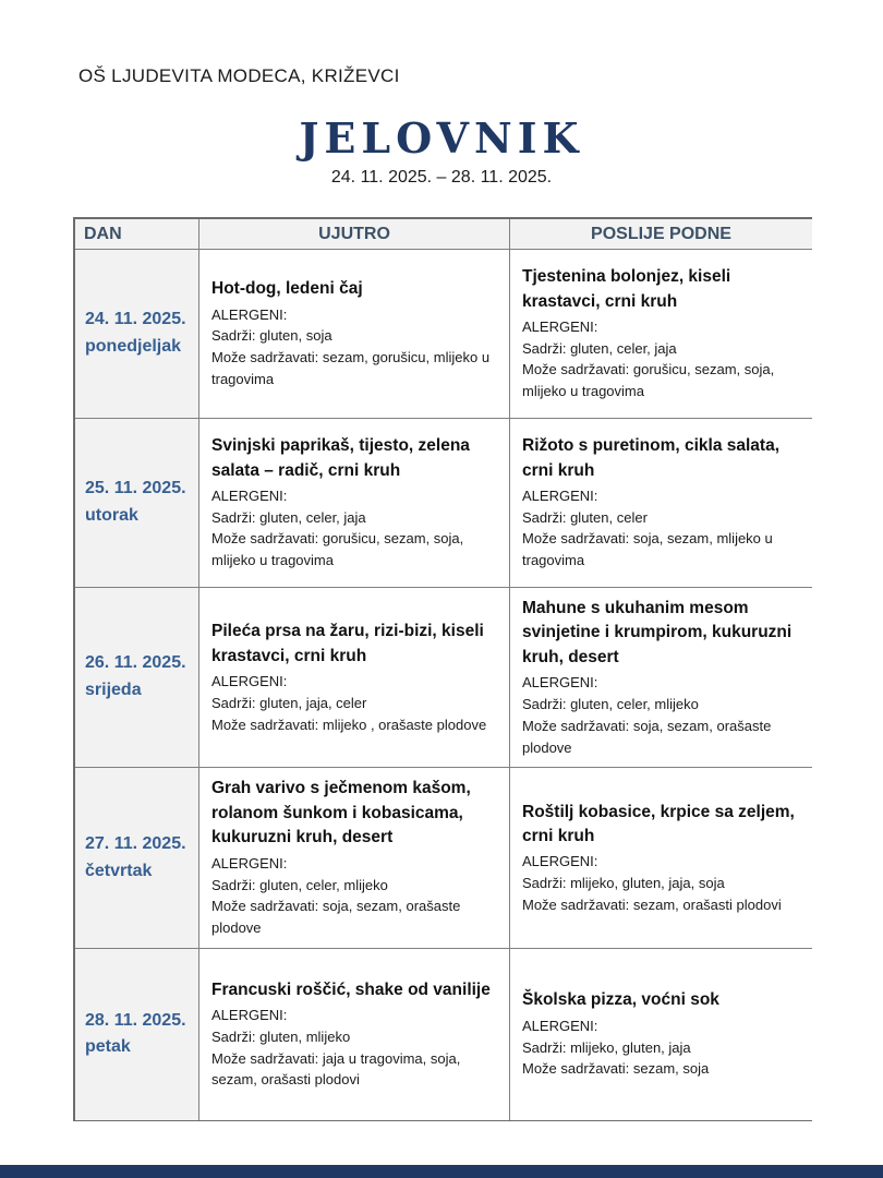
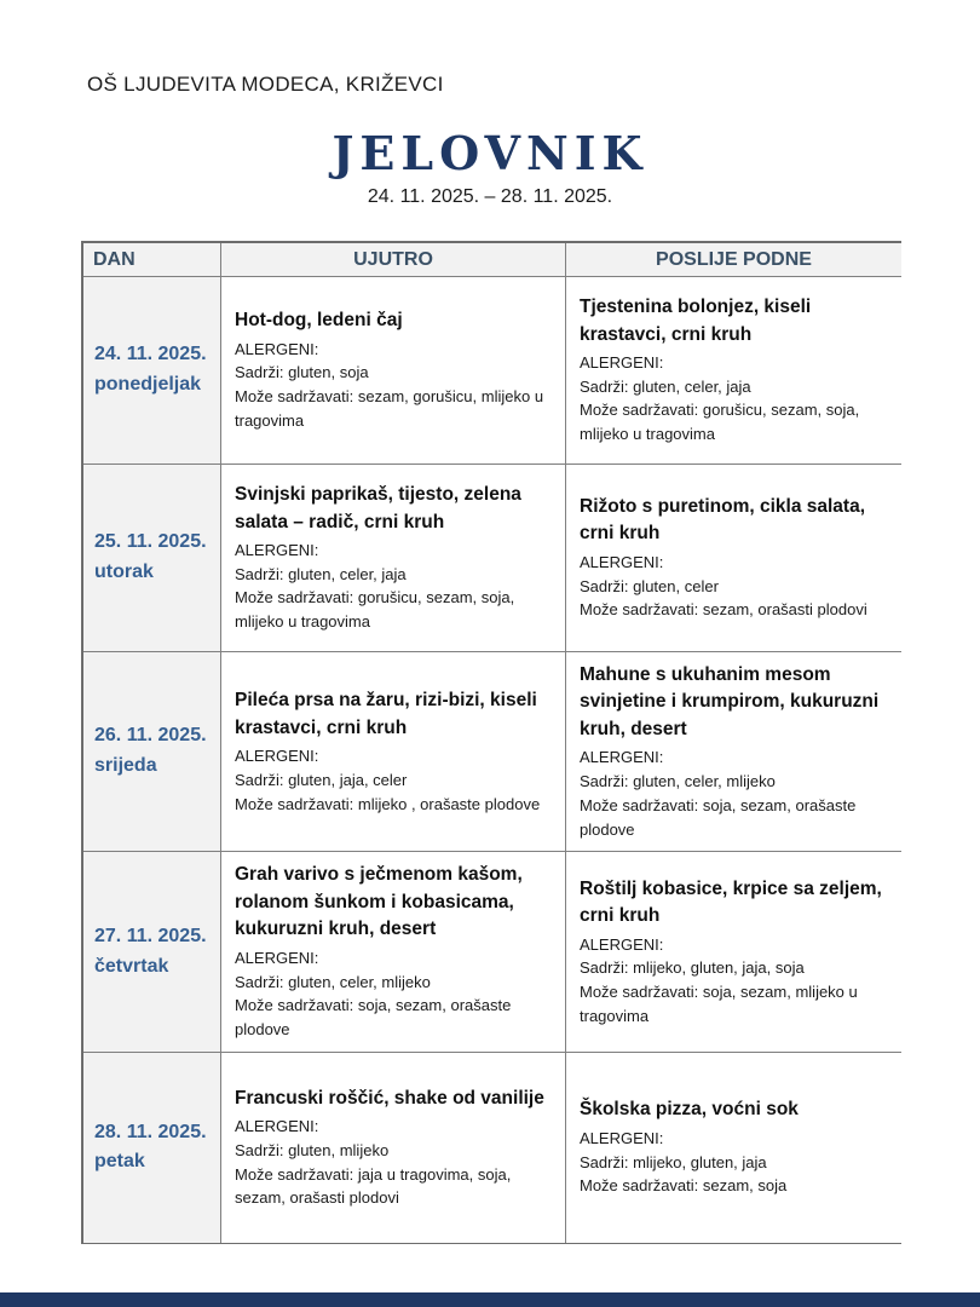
  OŠ LJUDEVITA MODECA, KRIŽEVCI
  JELOVNIK
  24. 11. 2025. – 28. 11. 2025.
  DAN
  UJUTRO
  POSLIJE PODNE
  24. 11. 2025.
  ponedjeljak
  Hot-dog, ledeni čaj
  ALERGENI:
  Sadrži: gluten, soja
  Može sadržavati: sezam, gorušicu, mlijeko u tragovima
  Tjestenina bolonjez, kiseli krastavci, crni kruh
  ALERGENI:
  Sadrži: gluten, celer, jaja
  Može sadržavati: gorušicu, sezam, soja, mlijeko u tragovima
  25. 11. 2025.
  utorak
  Svinjski paprikaš, tijesto, zelena salata – radič, crni kruh
  ALERGENI:
  Sadrži: gluten, celer, jaja
  Može sadržavati: gorušicu, sezam, soja, mlijeko u tragovima
  Rižoto s puretinom, cikla salata, crni kruh
  ALERGENI:
  Sadrži: gluten, celer
- Može sadržavati: soja, sezam, mlijeko u tragovima
+ Može sadržavati: sezam, orašasti plodovi
  26. 11. 2025.
  srijeda
  Pileća prsa na žaru, rizi-bizi, kiseli krastavci, crni kruh
  ALERGENI:
  Sadrži: gluten, jaja, celer
  Može sadržavati: mlijeko , orašaste plodove
  Mahune s ukuhanim mesom svinjetine i krumpirom, kukuruzni kruh, desert
  ALERGENI:
  Sadrži: gluten, celer, mlijeko
  Može sadržavati: soja, sezam, orašaste plodove
  27. 11. 2025.
  četvrtak
  Grah varivo s ječmenom kašom, rolanom šunkom i kobasicama, kukuruzni kruh, desert
  ALERGENI:
  Sadrži: gluten, celer, mlijeko
  Može sadržavati: soja, sezam, orašaste plodove
  Roštilj kobasice, krpice sa zeljem, crni kruh
  ALERGENI:
  Sadrži: mlijeko, gluten, jaja, soja
- Može sadržavati: sezam, orašasti plodovi
+ Može sadržavati: soja, sezam, mlijeko u tragovima
  28. 11. 2025.
  petak
  Francuski roščić, shake od vanilije
  ALERGENI:
  Sadrži: gluten, mlijeko
  Može sadržavati: jaja u tragovima, soja, sezam, orašasti plodovi
  Školska pizza, voćni sok
  ALERGENI:
  Sadrži: mlijeko, gluten, jaja
  Može sadržavati: sezam, soja
